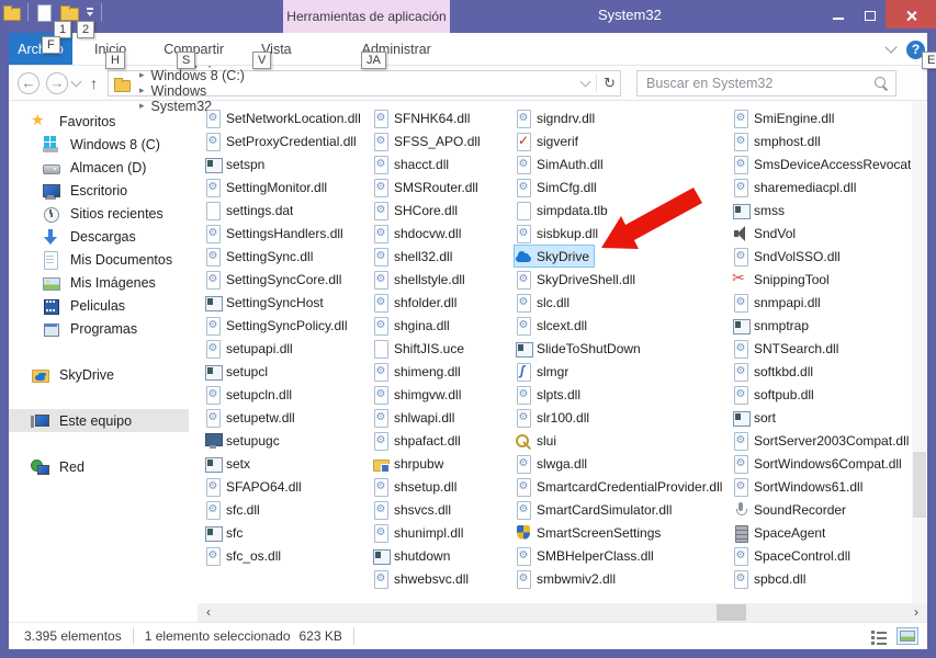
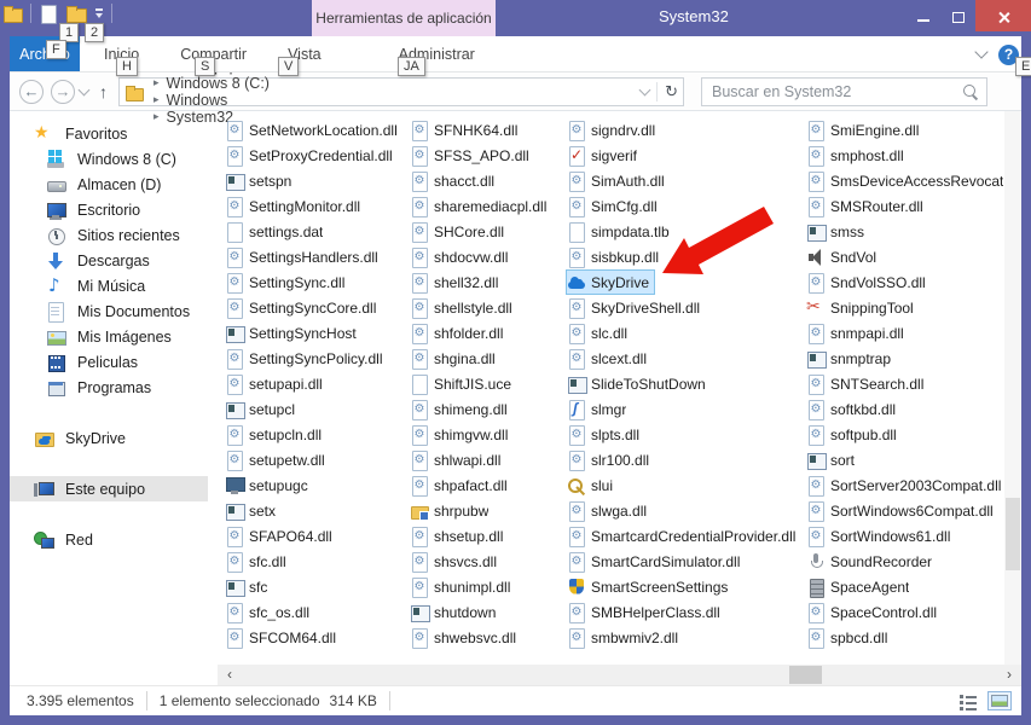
  Herramientas de aplicación
  System32
  Inicio
  Compartir
  Vista
  Administrar
  ?
  1
  2
  F
  H
  S
  V
  JA
  E
  ←
  →
  ↑
  ▸
  Windows 8 (C:)
  ▸
  Windows
  ▸
  System32
  ↻
  Buscar en System32
  Favoritos
  Windows 8 (C)
  Almacen (D)
  Escritorio
  Sitios recientes
  Descargas
+ Mi Música
  Mis Documentos
  Mis Imágenes
  Peliculas
  Programas
  SkyDrive
  Este equipo
  Red
  SetNetworkLocation.dll
  SetProxyCredential.dll
  setspn
  SettingMonitor.dll
  settings.dat
  SettingsHandlers.dll
  SettingSync.dll
  SettingSyncCore.dll
  SettingSyncHost
  SettingSyncPolicy.dll
  setupapi.dll
  setupcl
  setupcln.dll
  setupetw.dll
  setupugc
  setx
  SFAPO64.dll
  sfc.dll
  sfc
  sfc_os.dll
+ SFCOM64.dll
  SFNHK64.dll
  SFSS_APO.dll
  shacct.dll
- SMSRouter.dll
+ sharemediacpl.dll
  SHCore.dll
  shdocvw.dll
  shell32.dll
  shellstyle.dll
  shfolder.dll
  shgina.dll
  ShiftJIS.uce
  shimeng.dll
  shimgvw.dll
  shlwapi.dll
  shpafact.dll
  shrpubw
  shsetup.dll
  shsvcs.dll
  shunimpl.dll
  shutdown
  shwebsvc.dll
  signdrv.dll
  sigverif
  SimAuth.dll
  SimCfg.dll
  simpdata.tlb
  sisbkup.dll
  SkyDrive
  SkyDriveShell.dll
  slc.dll
  slcext.dll
  SlideToShutDown
  slmgr
  slpts.dll
  slr100.dll
  slui
  slwga.dll
  SmartcardCredentialProvider.dll
  SmartCardSimulator.dll
  SmartScreenSettings
  SMBHelperClass.dll
  smbwmiv2.dll
  SmiEngine.dll
  smphost.dll
  SmsDeviceAccessRevocat
- sharemediacpl.dll
+ SMSRouter.dll
  smss
  SndVol
  SndVolSSO.dll
  SnippingTool
  snmpapi.dll
  snmptrap
  SNTSearch.dll
  softkbd.dll
  softpub.dll
  sort
  SortServer2003Compat.dll
  SortWindows6Compat.dll
  SortWindows61.dll
  SoundRecorder
  SpaceAgent
  SpaceControl.dll
  spbcd.dll
  ‹
  ›
  3.395 elementos
  1 elemento seleccionado
- 623 KB
+ 314 KB
